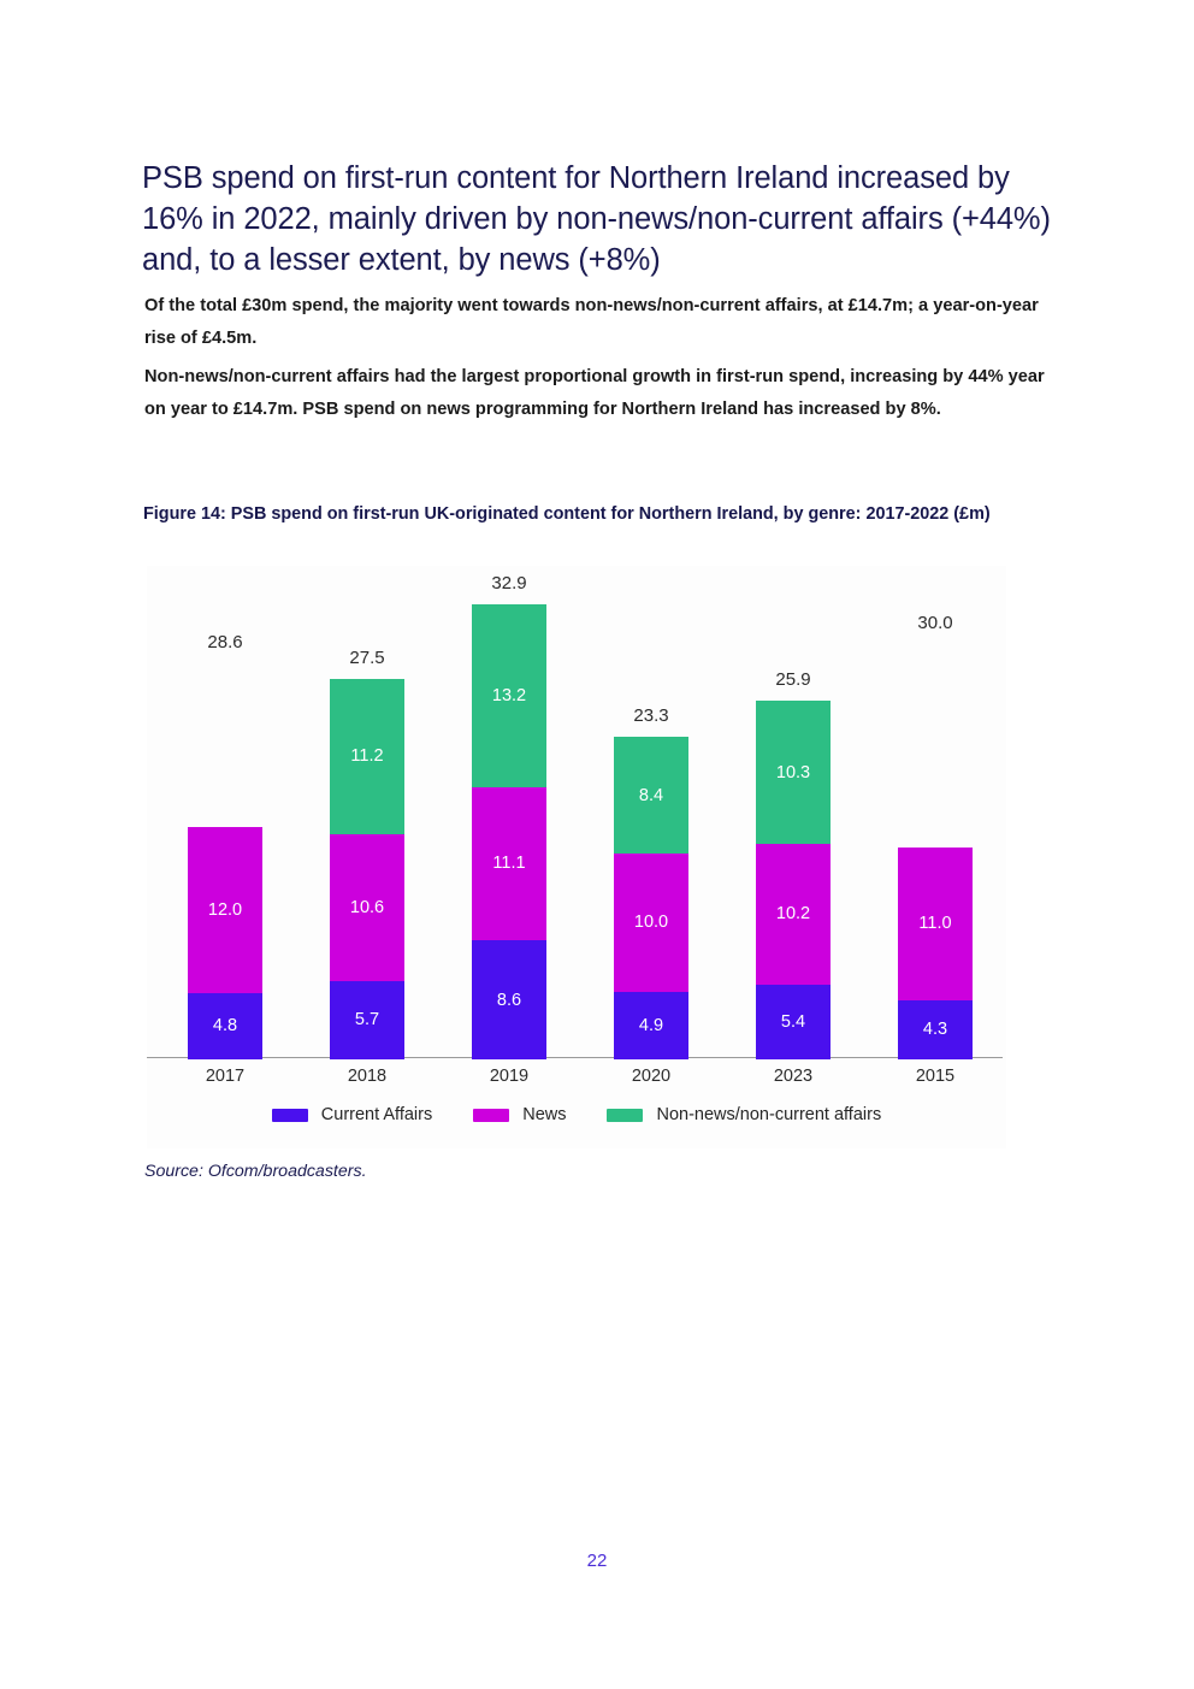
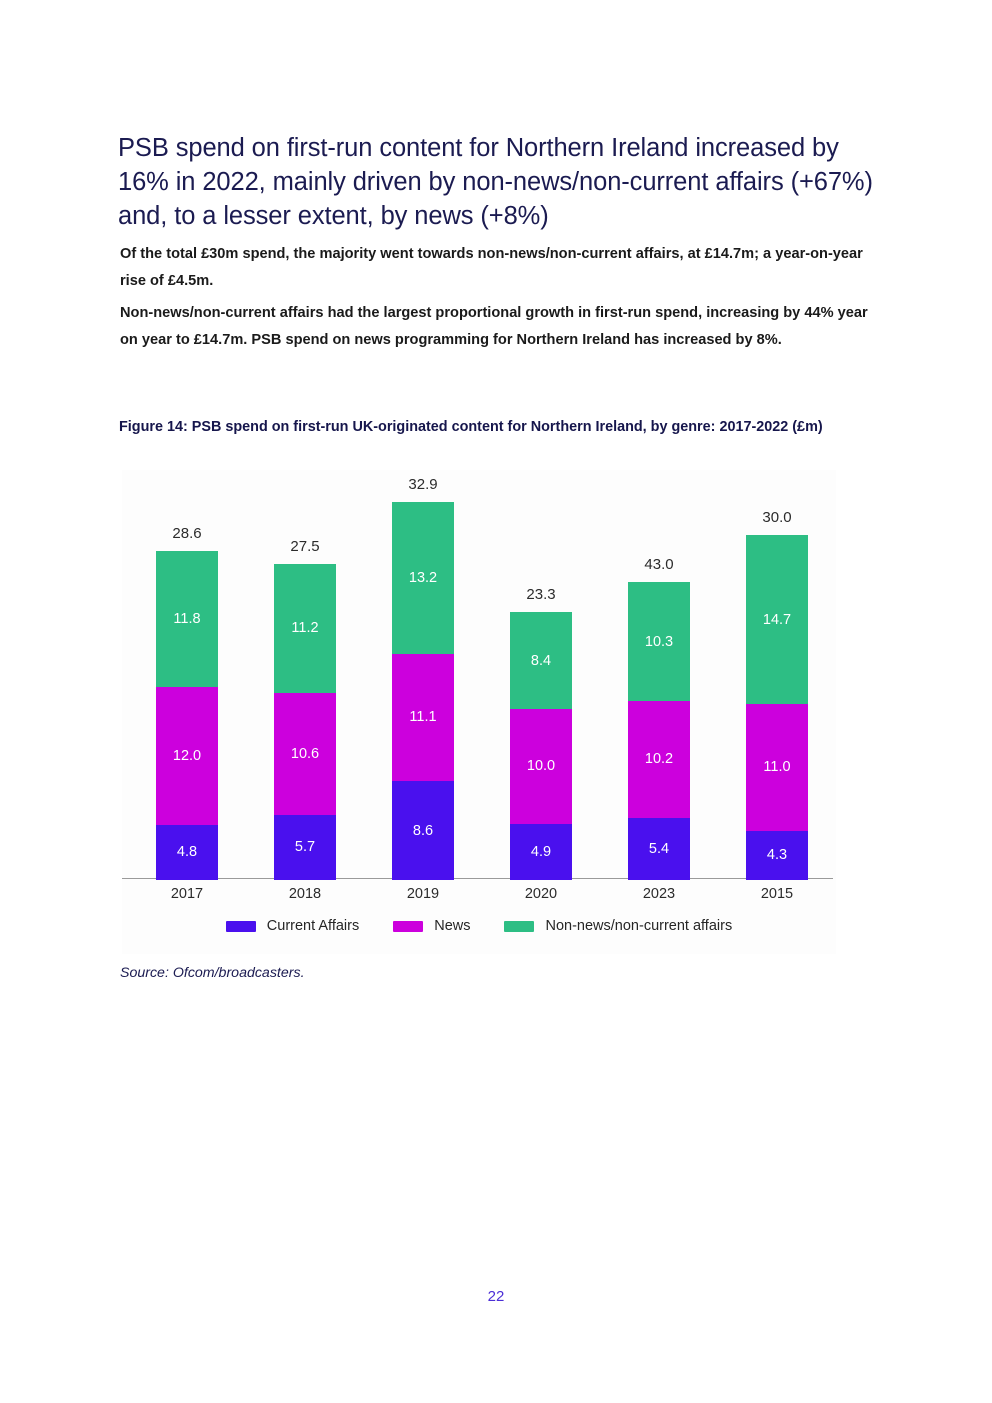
- PSB spend on first-run content for Northern Ireland increased by 16% in 2022, mainly driven by non-news/non-current affairs (+44%) and, to a lesser extent, by news (+8%)
+ PSB spend on first-run content for Northern Ireland increased by 16% in 2022, mainly driven by non-news/non-current affairs (+67%) and, to a lesser extent, by news (+8%)
  Of the total £30m spend, the majority went towards non-news/non-current affairs, at £14.7m; a year-on-year rise of £4.5m.
  Non-news/non-current affairs had the largest proportional growth in first-run spend, increasing by 44% year on year to £14.7m. PSB spend on news programming for Northern Ireland has increased by 8%.
  Figure 14: PSB spend on first-run UK-originated content for Northern Ireland, by genre: 2017-2022 (£m)
  4.8
  12.0
+ 11.8
  28.6
  2017
  5.7
  10.6
  11.2
  27.5
  2018
  8.6
  11.1
  13.2
  32.9
  2019
  4.9
  10.0
  8.4
  23.3
  2020
  5.4
  10.2
  10.3
- 25.9
+ 43.0
  2023
  4.3
  11.0
+ 14.7
  30.0
  2015
  Current Affairs
  News
  Non-news/non-current affairs
  Source: Ofcom/broadcasters.
  22
